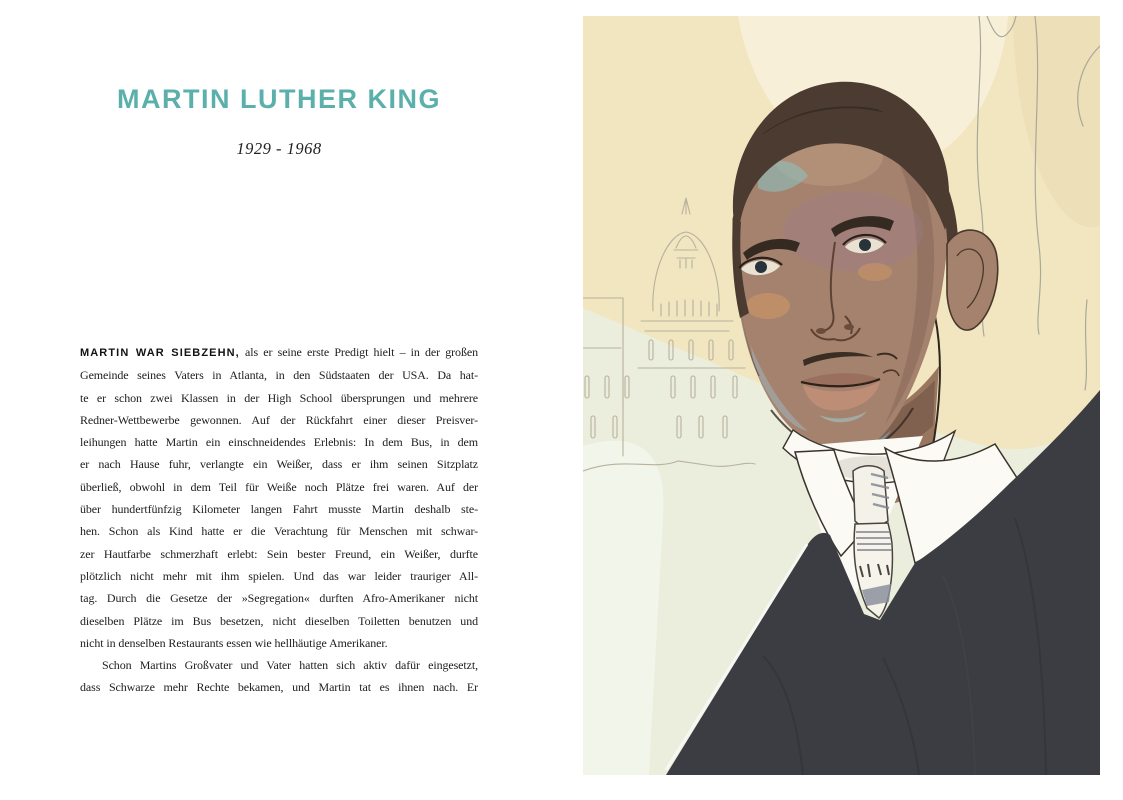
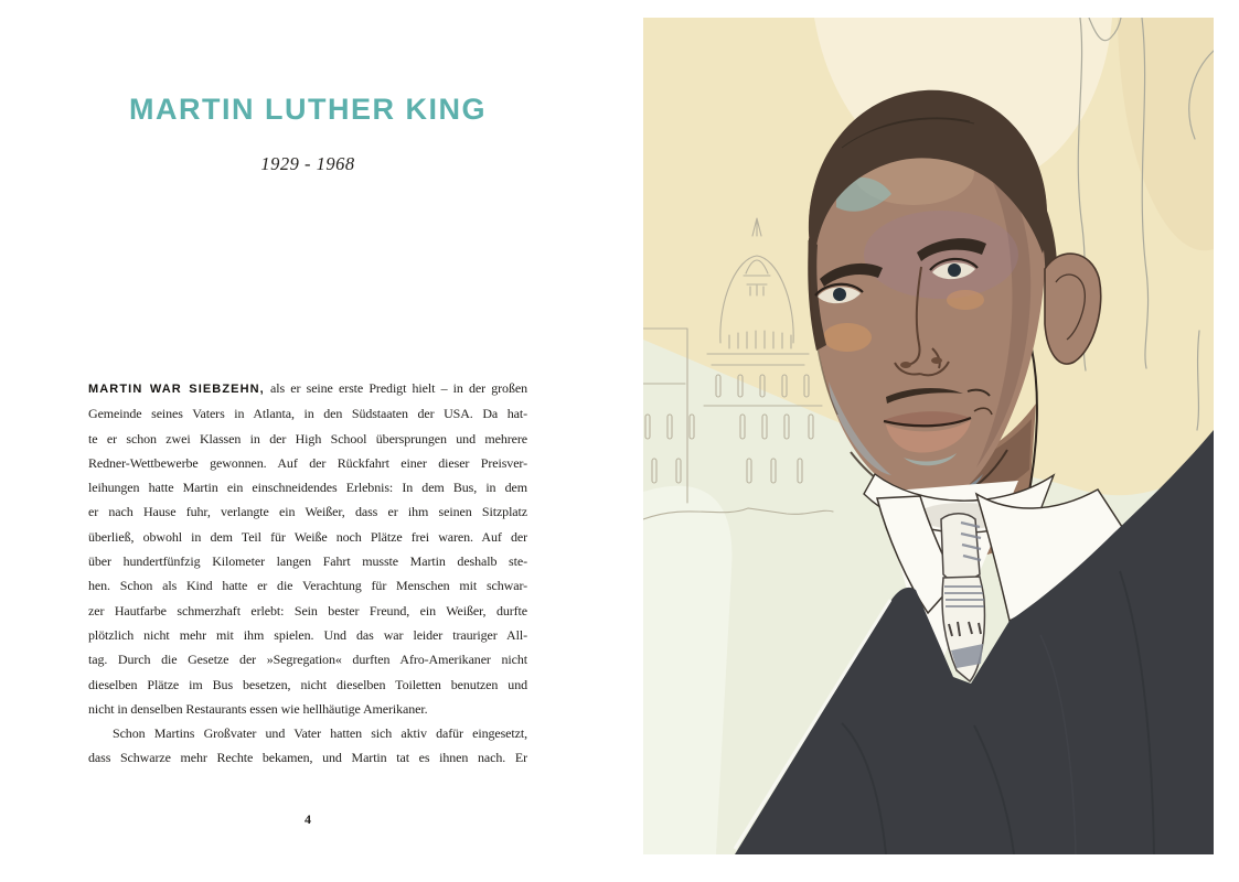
  MARTIN LUTHER KING
  1929 - 1968
  MARTIN WAR SIEBZEHN, als er seine erste Predigt hielt – in der großen
  Gemeinde seines Vaters in Atlanta, in den Südstaaten der USA. Da hat-
  te er schon zwei Klassen in der High School übersprungen und mehrere
  Redner-Wettbewerbe gewonnen. Auf der Rückfahrt einer dieser Preisver-
  leihungen hatte Martin ein einschneidendes Erlebnis: In dem Bus, in dem
  er nach Hause fuhr, verlangte ein Weißer, dass er ihm seinen Sitzplatz
  überließ, obwohl in dem Teil für Weiße noch Plätze frei waren. Auf der
  über hundertfünfzig Kilometer langen Fahrt musste Martin deshalb ste-
  hen. Schon als Kind hatte er die Verachtung für Menschen mit schwar-
  zer Hautfarbe schmerzhaft erlebt: Sein bester Freund, ein Weißer, durfte
  plötzlich nicht mehr mit ihm spielen. Und das war leider trauriger All-
  tag. Durch die Gesetze der »Segregation« durften Afro-Amerikaner nicht
  dieselben Plätze im Bus besetzen, nicht dieselben Toiletten benutzen und
  nicht in denselben Restaurants essen wie hellhäutige Amerikaner.
  Schon Martins Großvater und Vater hatten sich aktiv dafür eingesetzt,
  dass Schwarze mehr Rechte bekamen, und Martin tat es ihnen nach. Er
+ 4
